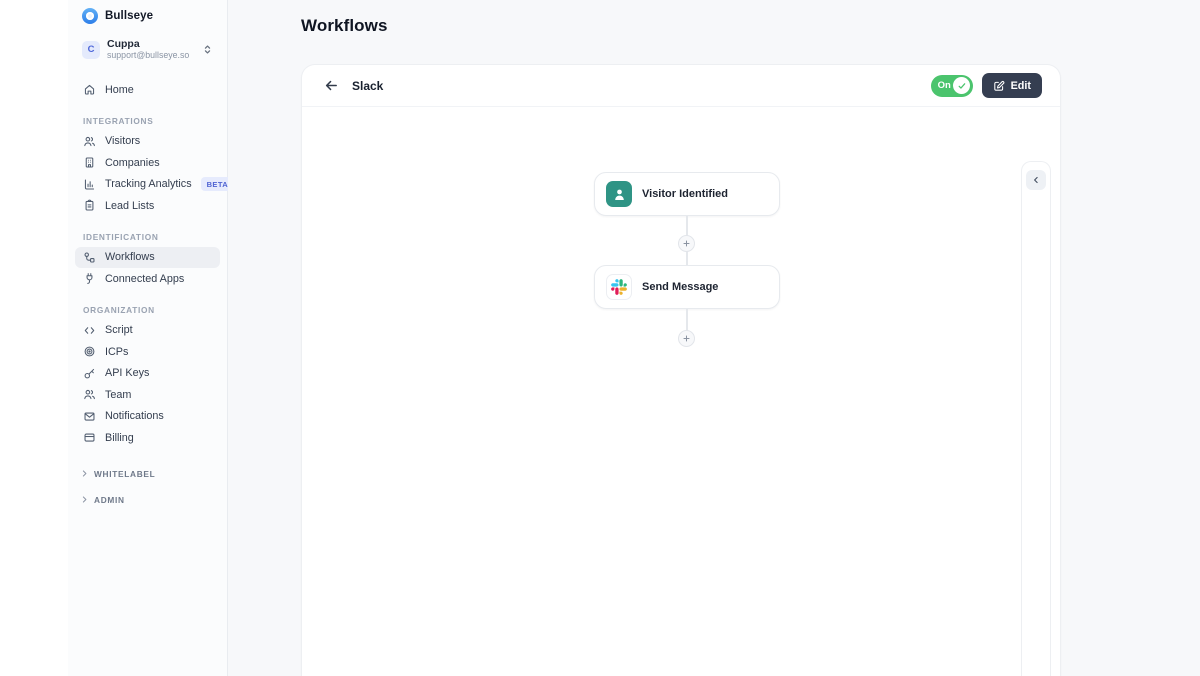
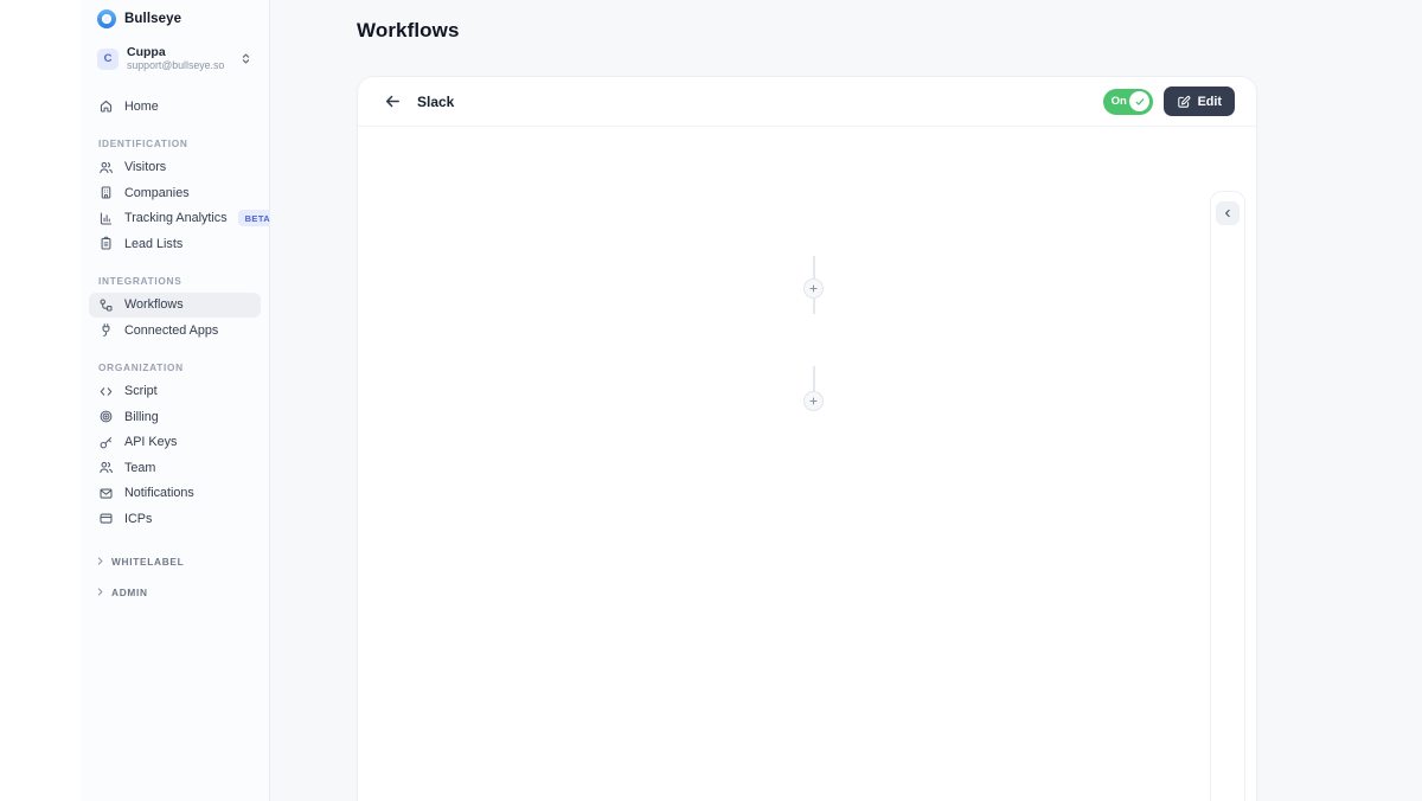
  Bullseye
  C
  Cuppa
  support@bullseye.so
  Home
- INTEGRATIONS
+ IDENTIFICATION
  Visitors
  Companies
  Tracking Analytics
  BETA
  Lead Lists
- IDENTIFICATION
+ INTEGRATIONS
  Workflows
  Connected Apps
  ORGANIZATION
  Script
- ICPs
+ Billing
  API Keys
  Team
  Notifications
- Billing
+ ICPs
  WHITELABEL
  ADMIN
  Workflows
  Slack
  On
  Edit
- Visitor Identified
- Send Message
